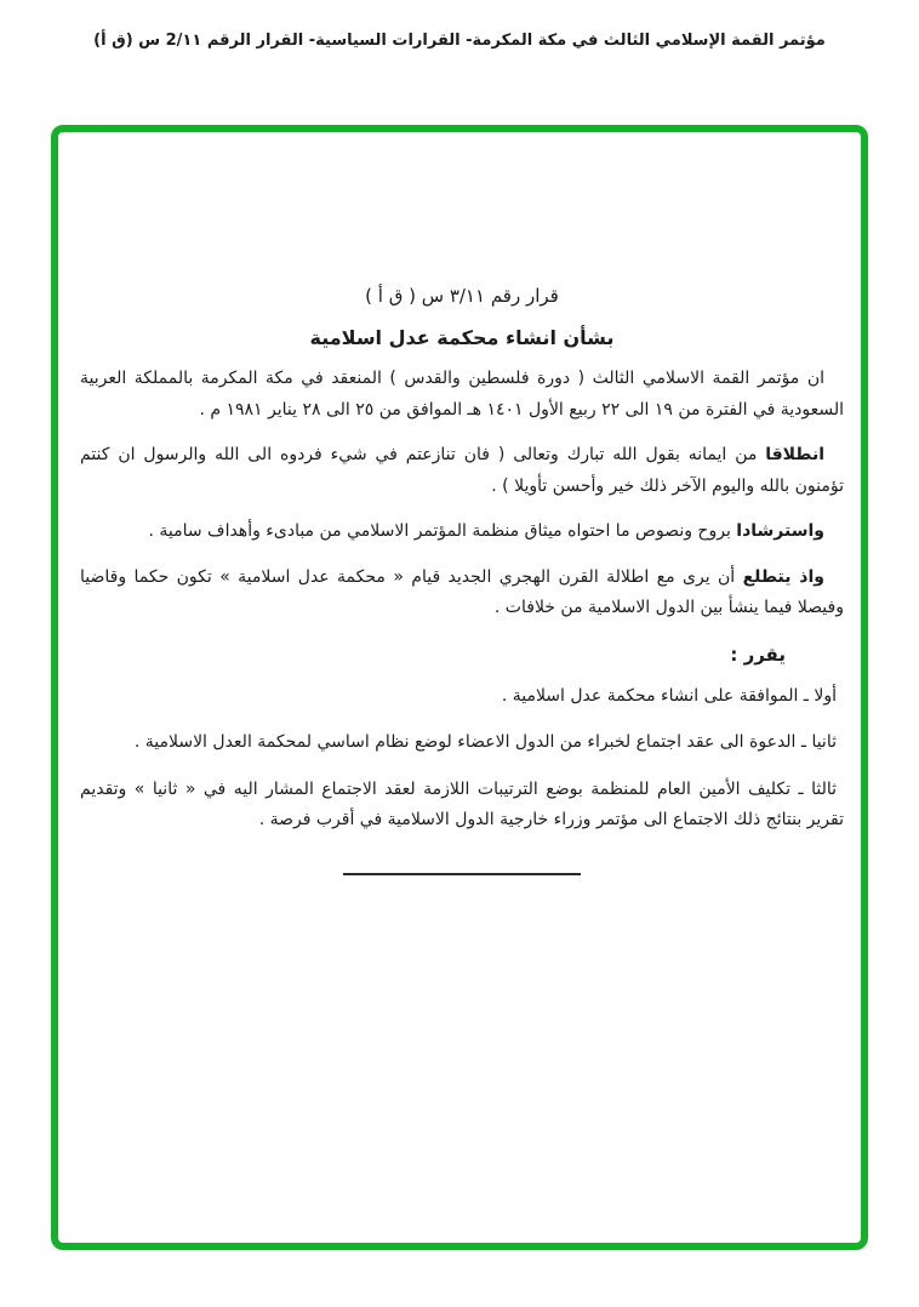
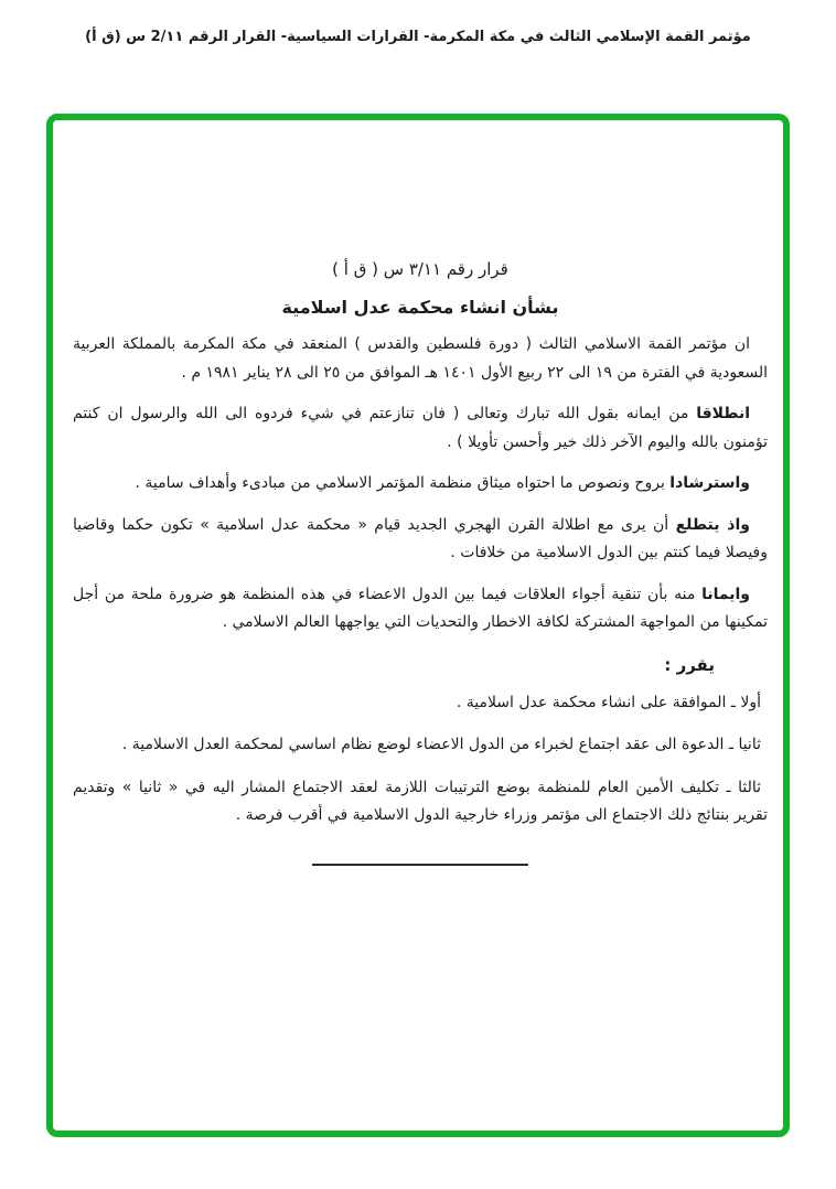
  مؤتمر القمة الإسلامي الثالث في مكة المكرمة- القرارات السياسية- القرار الرقم 2/١١ س (ق أ)
  قرار رقم ٣/١١ س ( ق أ )
  بشأن انشاء محكمة عدل اسلامية
  ان مؤتمر القمة الاسلامي الثالث ( دورة فلسطين والقدس ) المنعقد في مكة المكرمة بالمملكة العربية السعودية في الفترة من ١٩ الى ٢٢ ربيع الأول ١٤٠١ هـ الموافق من ٢٥ الى ٢٨ يناير ١٩٨١ م .
  انطلاقا من ايمانه بقول الله تبارك وتعالى ( فان تنازعتم في شيء فردوه الى الله والرسول ان كنتم تؤمنون بالله واليوم الآخر ذلك خير وأحسن تأويلا ) .
  واسترشادا بروح ونصوص ما احتواه ميثاق منظمة المؤتمر الاسلامي من مبادىء وأهداف سامية .
- واذ يتطلع أن يرى مع اطلالة القرن الهجري الجديد قيام « محكمة عدل اسلامية » تكون حكما وقاضيا وفيصلا فيما ينشأ بين الدول الاسلامية من خلافات .
+ واذ يتطلع أن يرى مع اطلالة القرن الهجري الجديد قيام « محكمة عدل اسلامية » تكون حكما وقاضيا وفيصلا فيما كنتم بين الدول الاسلامية من خلافات .
+ وايمانا منه بأن تنقية أجواء العلاقات فيما بين الدول الاعضاء في هذه المنظمة هو ضرورة ملحة من أجل تمكينها من المواجهة المشتركة لكافة الاخطار والتحديات التي يواجهها العالم الاسلامي .
  يقرر :
  أولا ـ الموافقة على انشاء محكمة عدل اسلامية .
  ثانيا ـ الدعوة الى عقد اجتماع لخبراء من الدول الاعضاء لوضع نظام اساسي لمحكمة العدل الاسلامية .
  ثالثا ـ تكليف الأمين العام للمنظمة بوضع الترتيبات اللازمة لعقد الاجتماع المشار اليه في « ثانيا » وتقديم تقرير بنتائج ذلك الاجتماع الى مؤتمر وزراء خارجية الدول الاسلامية في أقرب فرصة .
